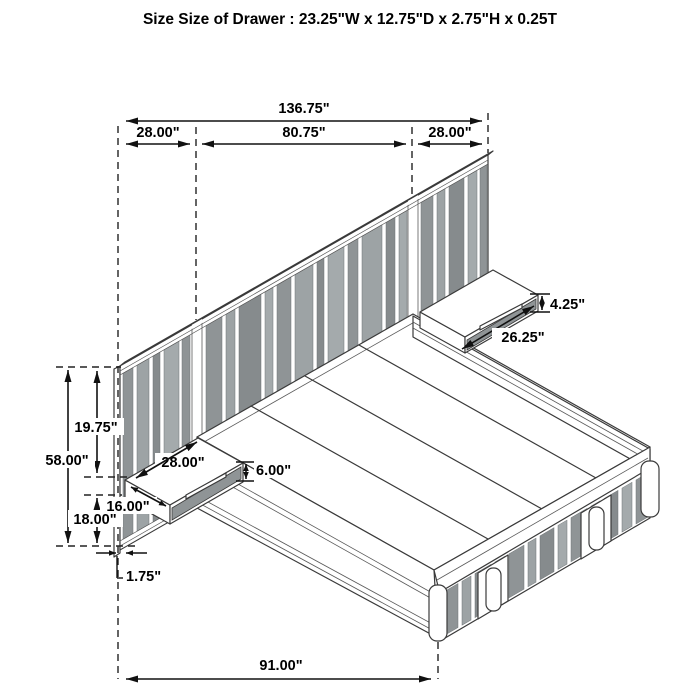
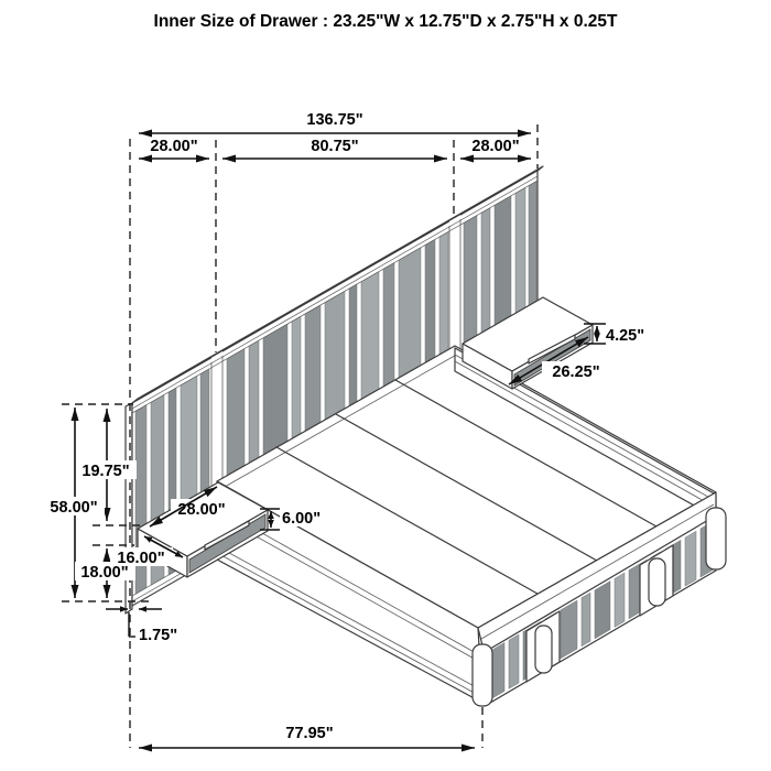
- Size Size of Drawer : 23.25"W x 12.75"D x 2.75"H x 0.25T
+ Inner Size of Drawer : 23.25"W x 12.75"D x 2.75"H x 0.25T
  136.75"
  28.00"
  80.75"
  28.00"
  58.00"
  19.75"
  18.00"
  16.00"
  28.00"
  6.00"
  4.25"
  26.25"
  1.75"
- 91.00"
+ 77.95"
